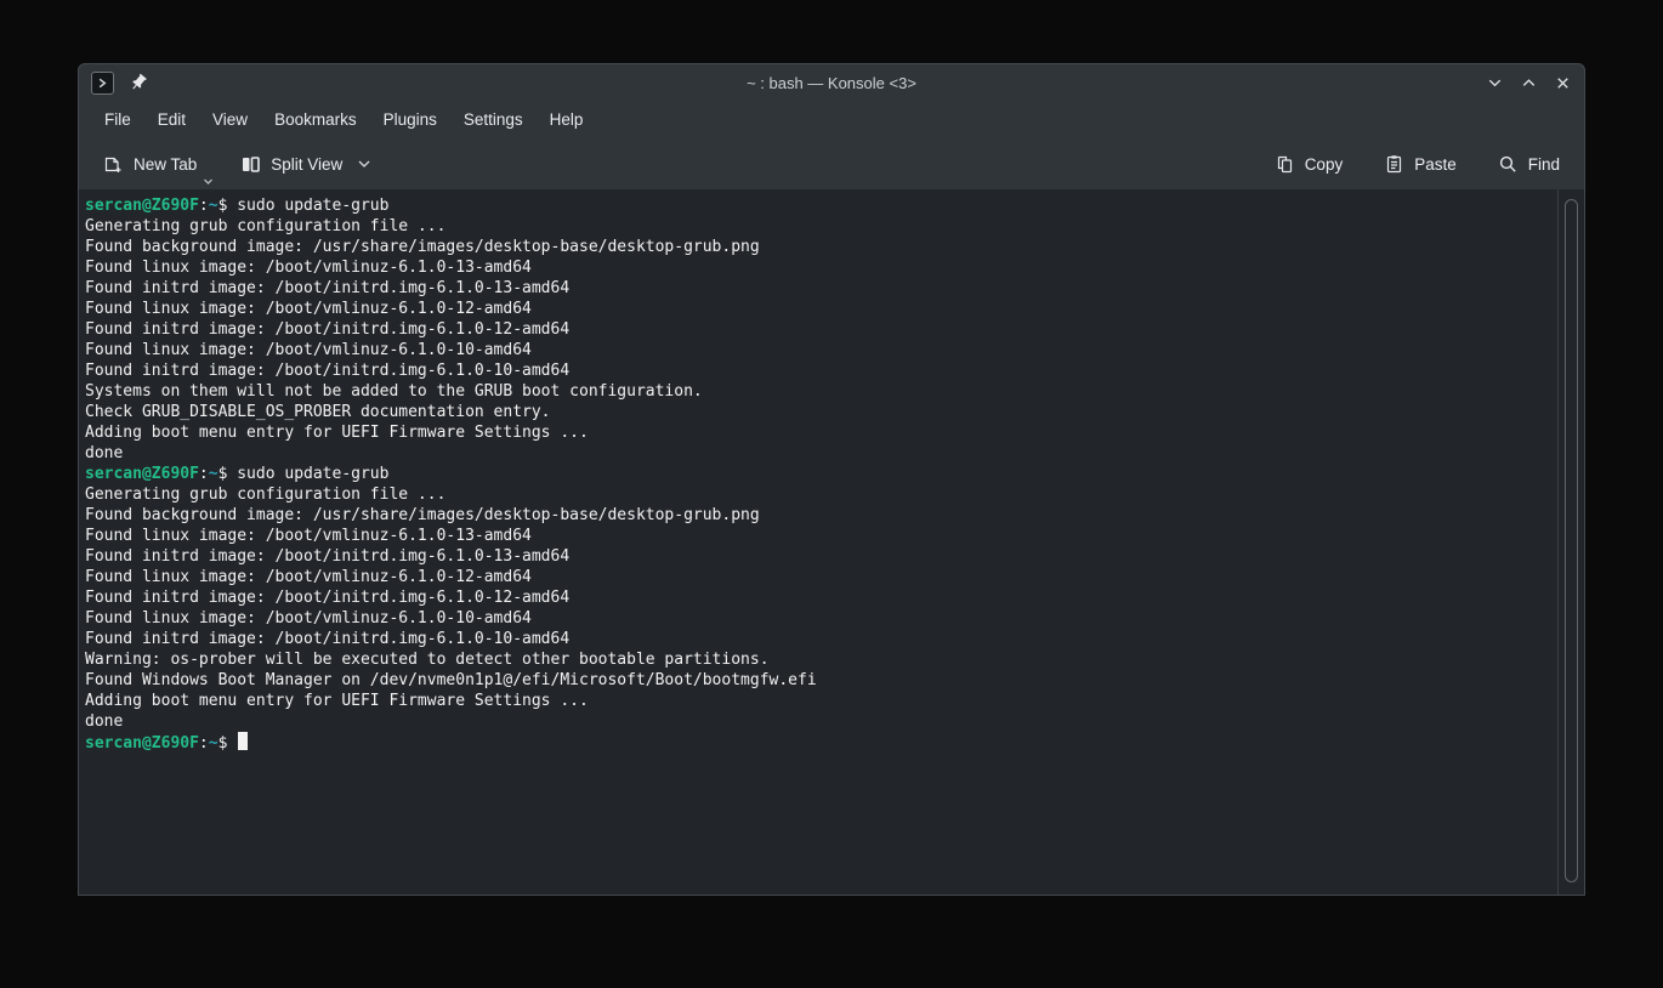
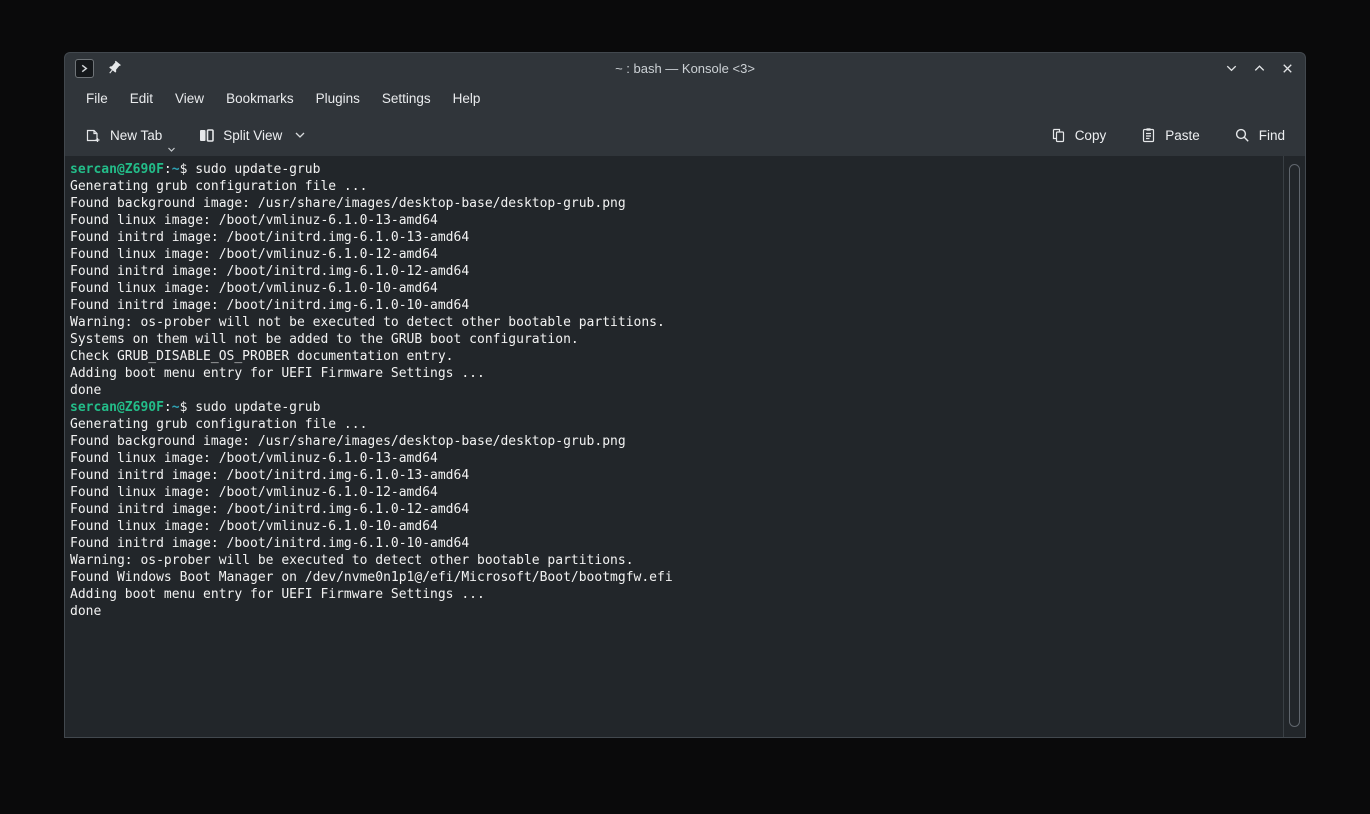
  ~ : bash — Konsole <3>
  File
  Edit
  View
  Bookmarks
  Plugins
  Settings
  Help
  New Tab
  Split View
  Copy
  Paste
  Find
  sercan@Z690F:~$ sudo update-grub
  Generating grub configuration file ...
  Found background image: /usr/share/images/desktop-base/desktop-grub.png
  Found linux image: /boot/vmlinuz-6.1.0-13-amd64
  Found initrd image: /boot/initrd.img-6.1.0-13-amd64
  Found linux image: /boot/vmlinuz-6.1.0-12-amd64
  Found initrd image: /boot/initrd.img-6.1.0-12-amd64
  Found linux image: /boot/vmlinuz-6.1.0-10-amd64
  Found initrd image: /boot/initrd.img-6.1.0-10-amd64
+ Warning: os-prober will not be executed to detect other bootable partitions.
  Systems on them will not be added to the GRUB boot configuration.
  Check GRUB_DISABLE_OS_PROBER documentation entry.
  Adding boot menu entry for UEFI Firmware Settings ...
  done
  sercan@Z690F:~$ sudo update-grub
  Generating grub configuration file ...
  Found background image: /usr/share/images/desktop-base/desktop-grub.png
  Found linux image: /boot/vmlinuz-6.1.0-13-amd64
  Found initrd image: /boot/initrd.img-6.1.0-13-amd64
  Found linux image: /boot/vmlinuz-6.1.0-12-amd64
  Found initrd image: /boot/initrd.img-6.1.0-12-amd64
  Found linux image: /boot/vmlinuz-6.1.0-10-amd64
  Found initrd image: /boot/initrd.img-6.1.0-10-amd64
  Warning: os-prober will be executed to detect other bootable partitions.
  Found Windows Boot Manager on /dev/nvme0n1p1@/efi/Microsoft/Boot/bootmgfw.efi
  Adding boot menu entry for UEFI Firmware Settings ...
  done
- sercan@Z690F:~$
